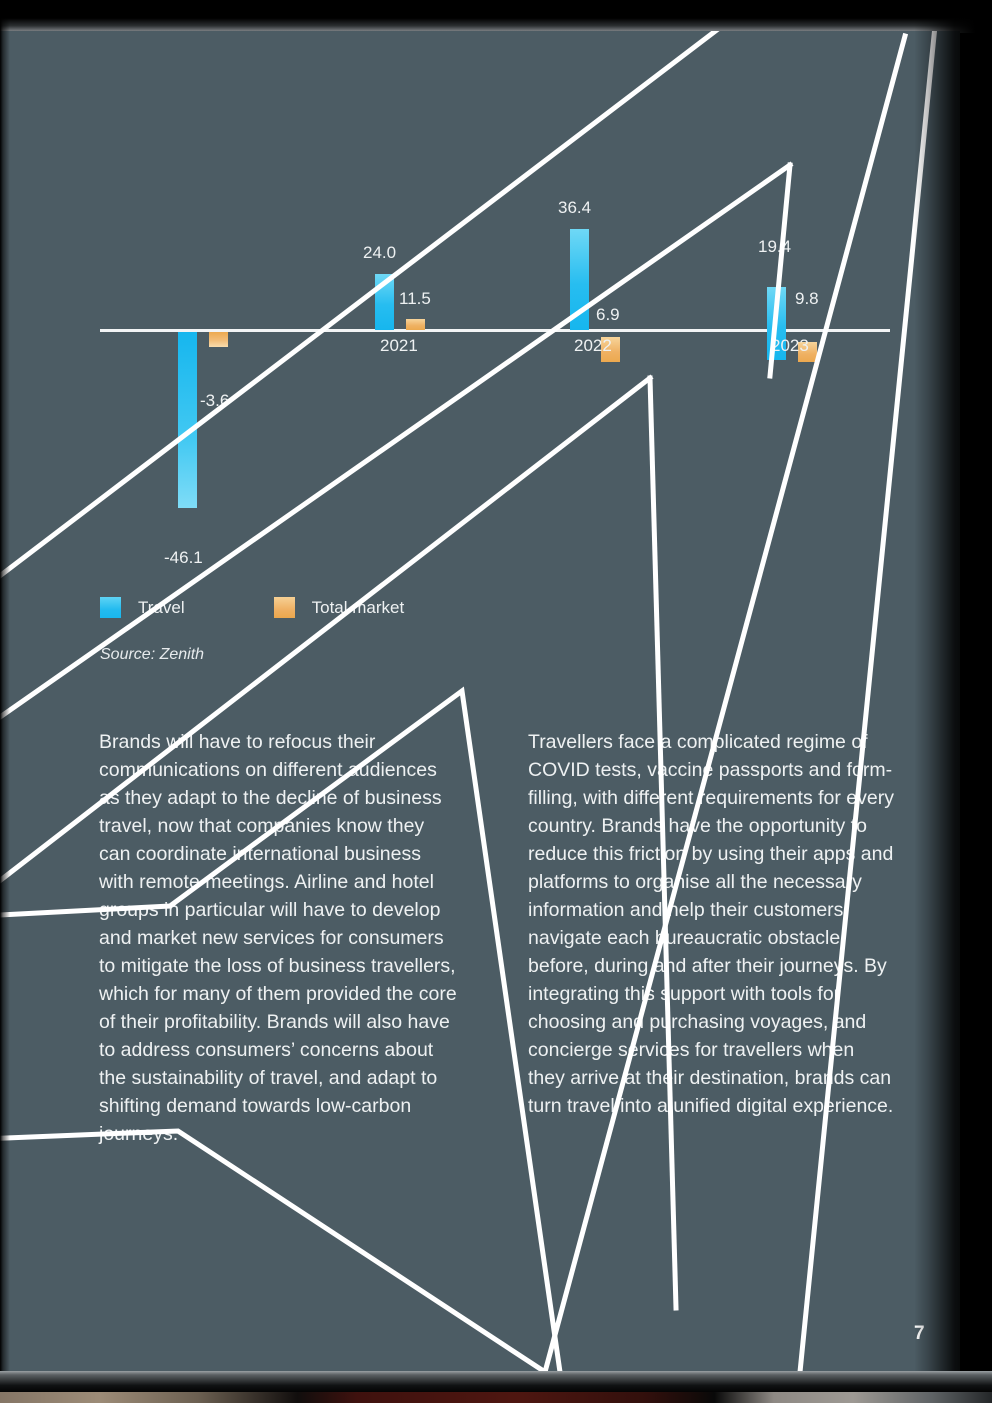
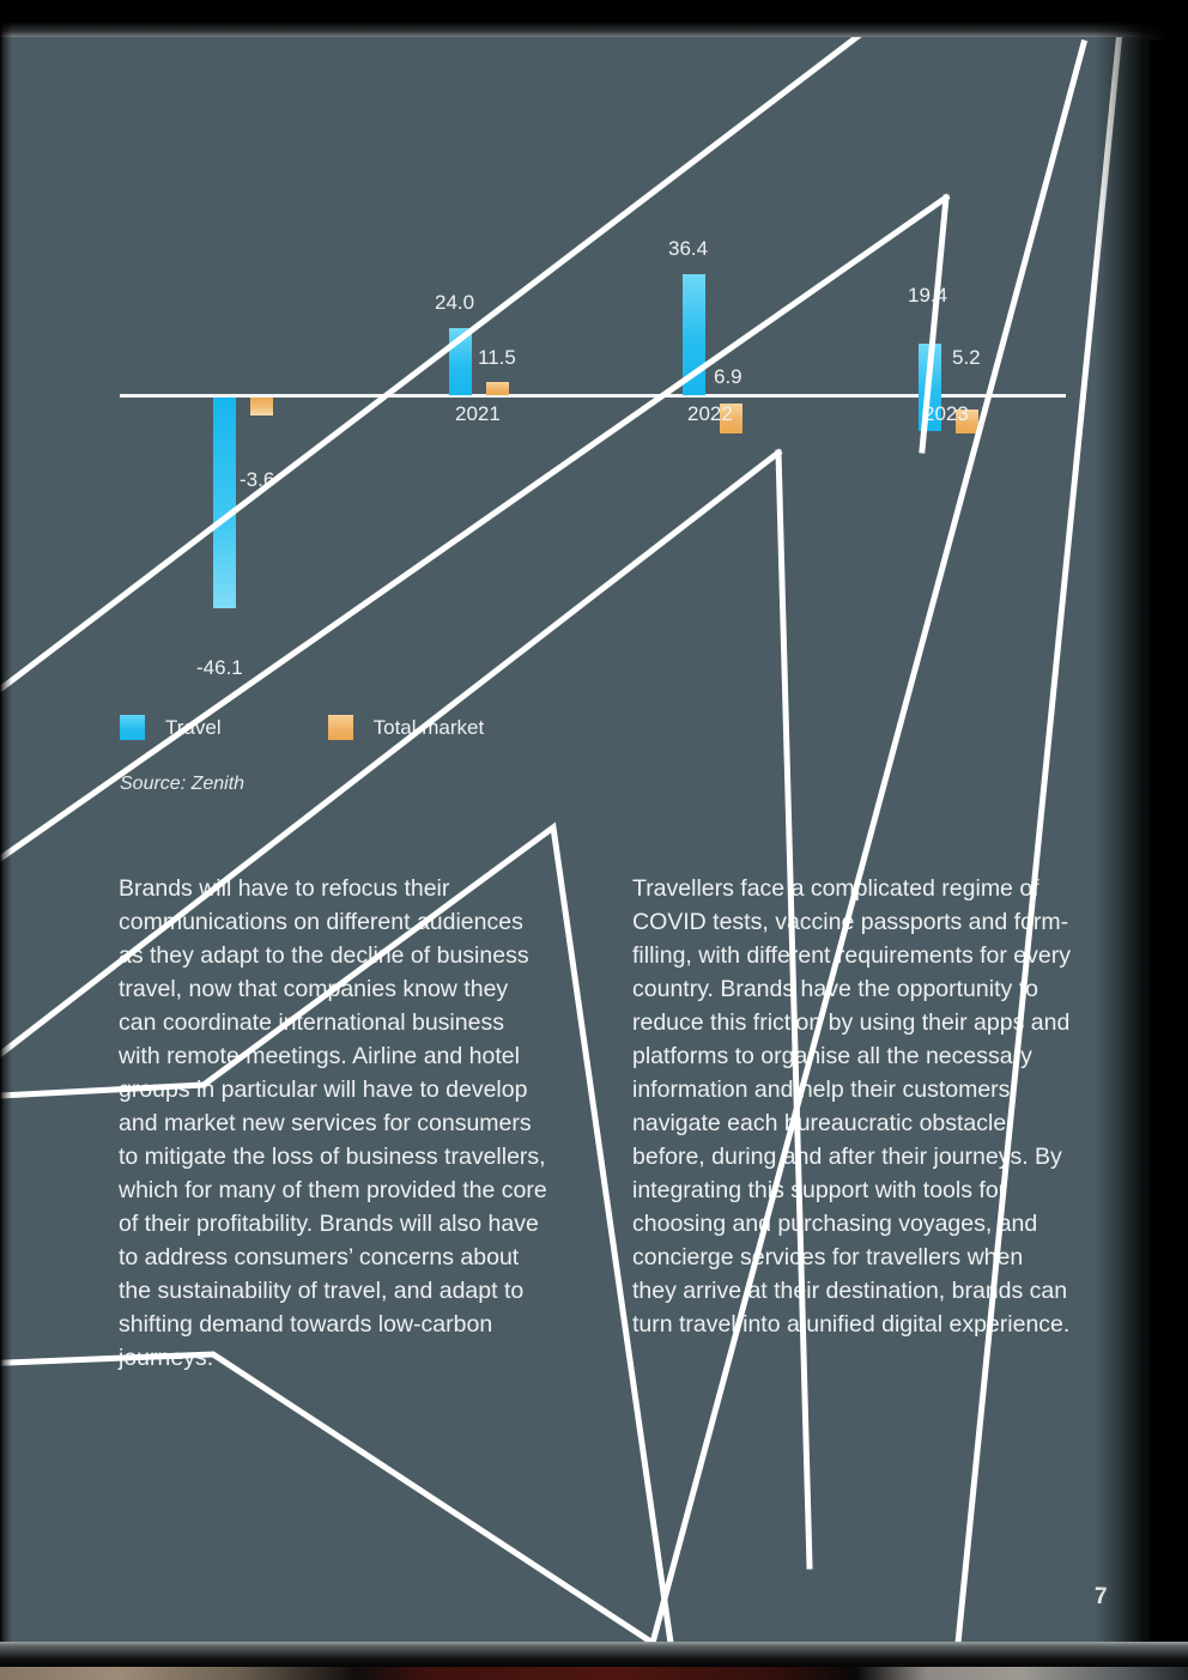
  -46.1
  -3.6
  24.0
  11.5
  2021
  36.4
  6.9
  2022
  19.4
- 9.8
+ 5.2
  2023
  Trvel
  Total market
  Source: Zenith
  Brands wll have to refocus their comunications on differentudiences s they adapt to the declne of business travel, now that comanies know they can coordinate iternational business with remote meetings. Airline and hotel ps in particular will have to develop and market new services for consumers to mitigate the loss of business travellers, which for many of them provided the core of their profitability. Brands will also have to address consumers’ concerns about the sustainability of travel, and adapt to shifting demand towards low-carbon s.
  Travellers face a complicated regime o COVID tests, vccin passports and form-filling, with diffeentequirements for every country. Brands have the opportunityo reduce this fricton by using their app and platforms to organise all the necessay information and help their customers navigate eachureaucratic obstacle before, during and after their journes. By integrating thisupport with tools fo choosing an prchasing voyages, and concierge srvices for travellers when they arrive at thir destination, brads can turn travel into a unified digital experience.
